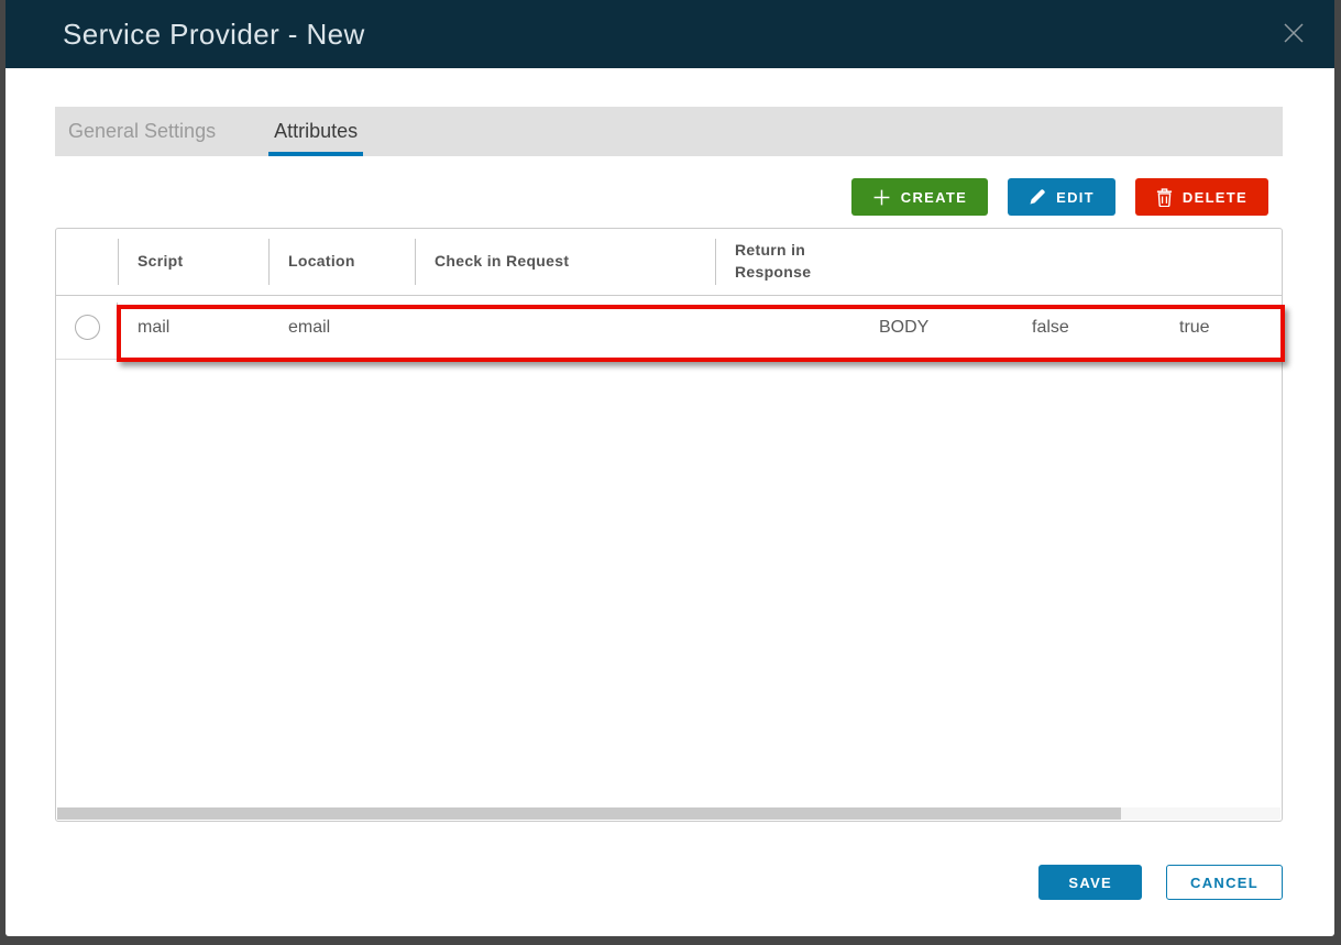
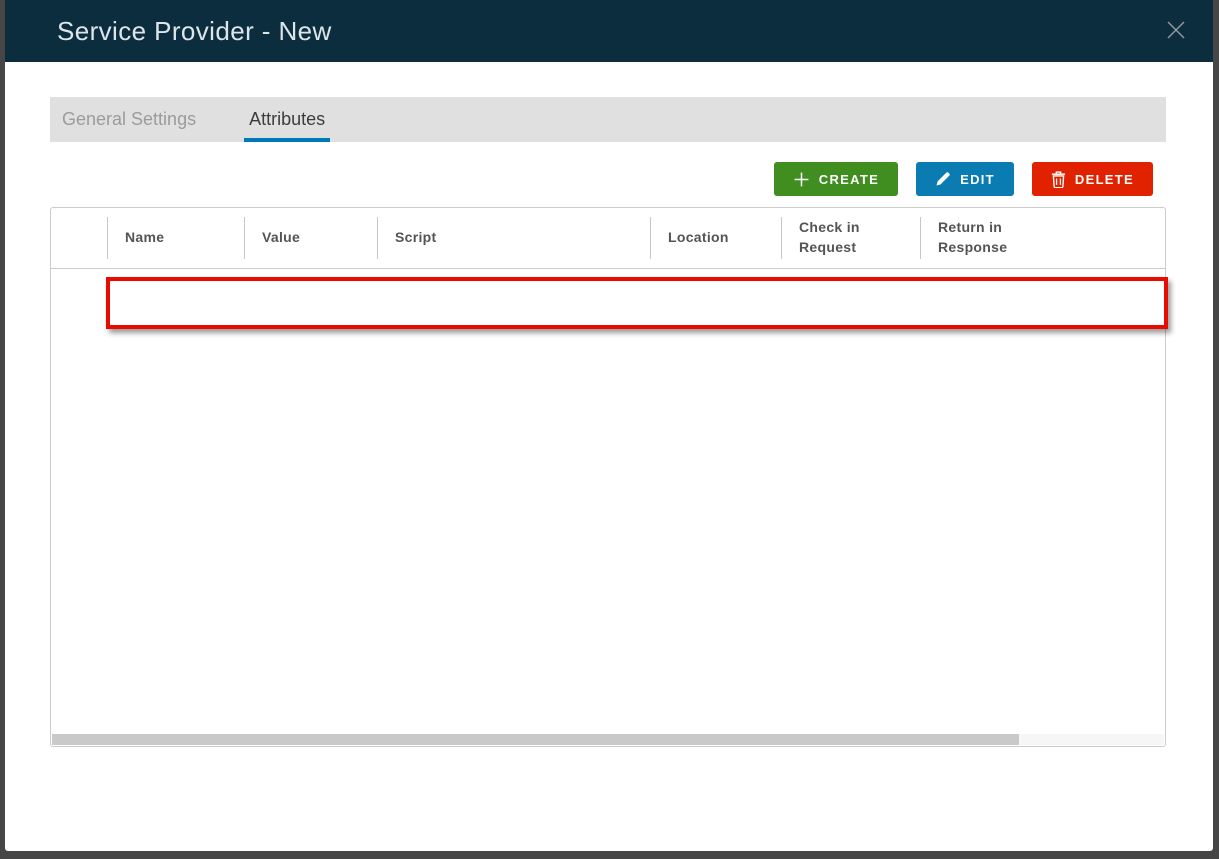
  Service Provider - New
  General Settings
  Attributes
  CREATE
  EDIT
  DELETE
+ Name
+ Value
  Script
  Location
  Check in Request
  Return in Response
- mail
- email
- BODY
- false
- true
- SAVE
- CANCEL
